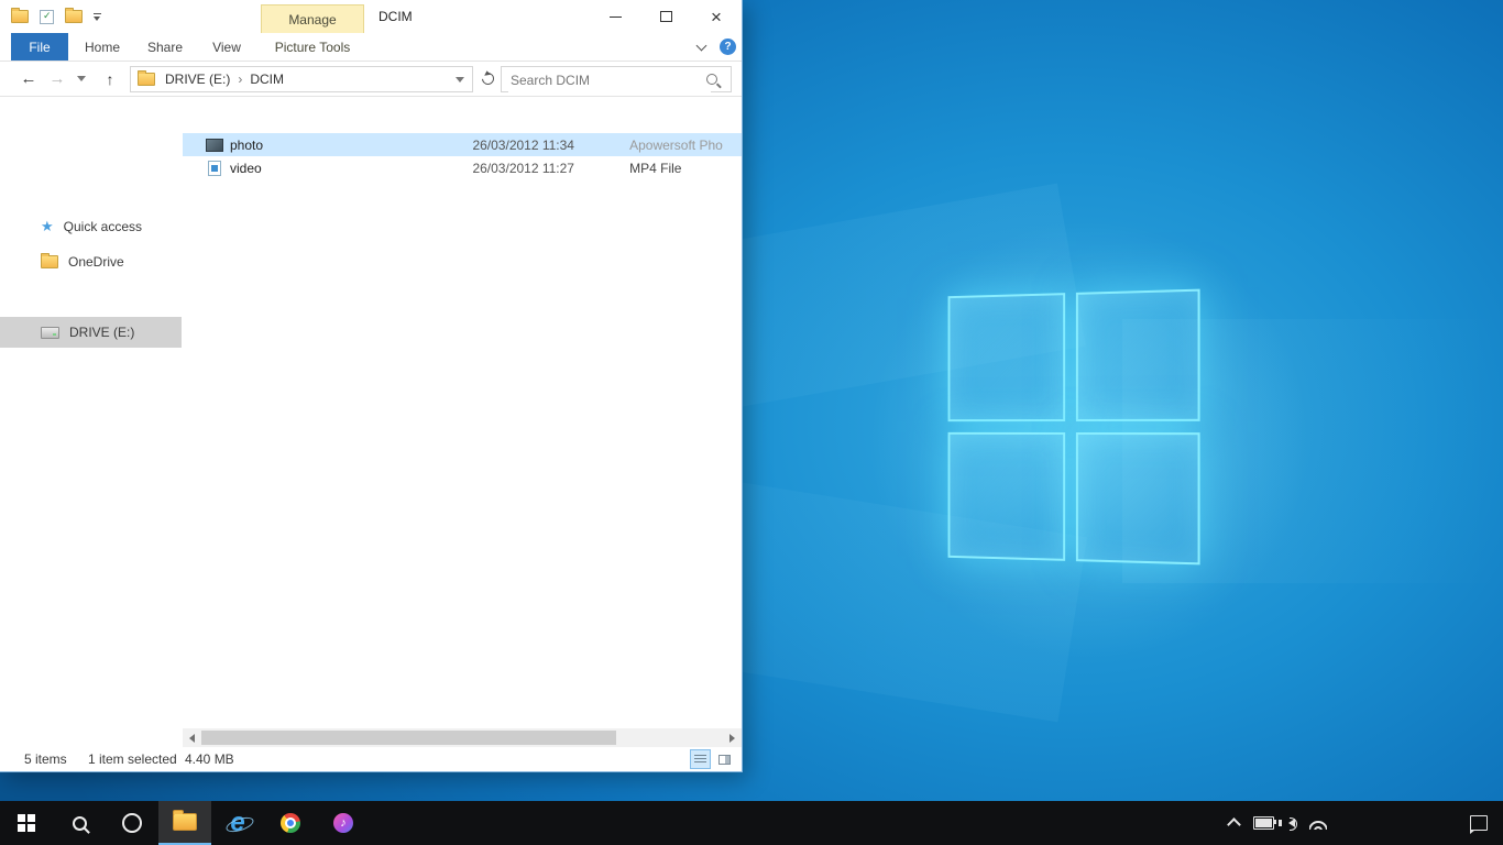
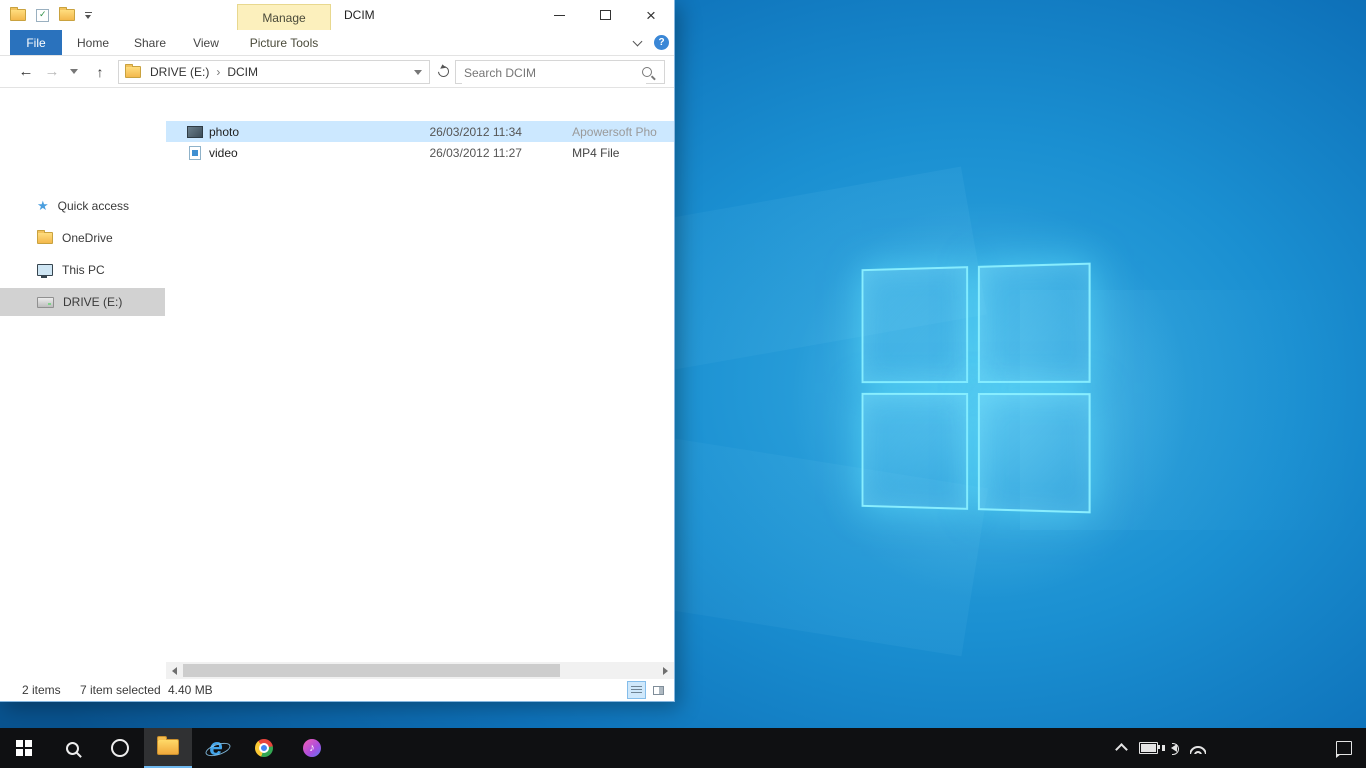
  Manage
  DCIM
  File
  Home
  Share
  View
  Picture Tools
  DRIVE (E:)
  DCIM
  Search DCIM
  Quick access
  OneDrive
+ This PC
  DRIVE (E:)
  photo
  26/03/2012 11:34
  Apowersoft Pho
  video
  26/03/2012 11:27
  MP4 File
- 5 items
+ 2 items
- 1 item selected
+ 7 item selected
  4.40 MB
